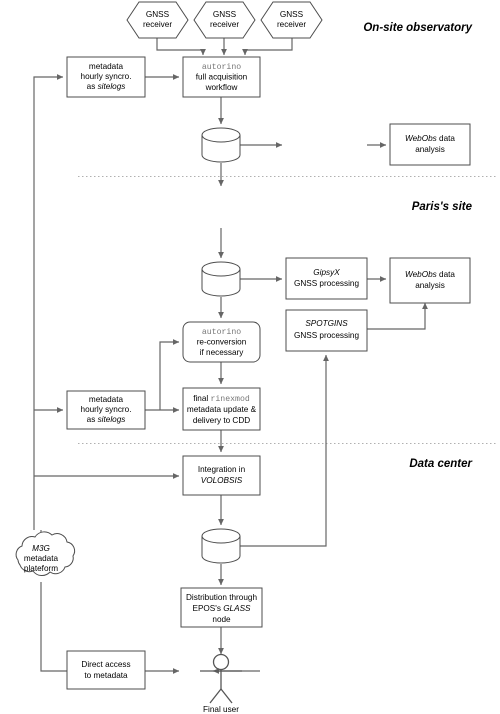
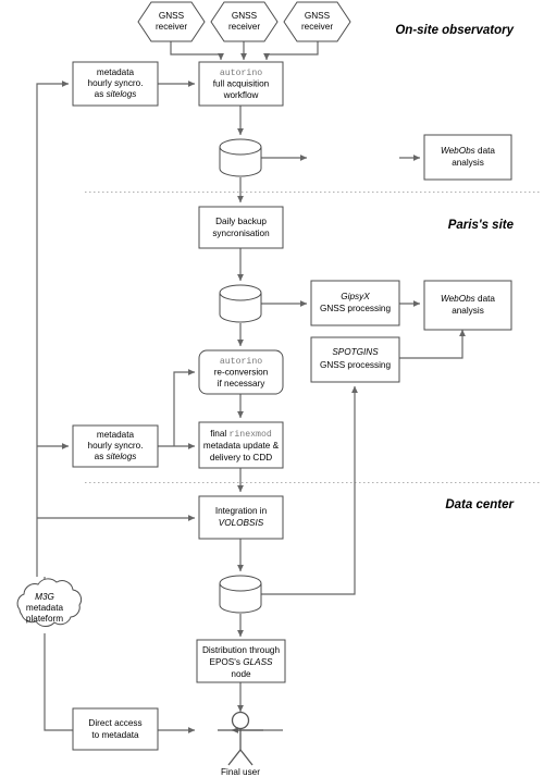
  On-site observatory
  Paris's site
  Data center
  GNSS
  receiver
  GNSS
  receiver
  GNSS
  receiver
  metadata
  hourly syncro.
  as sitelogs
  autorino
  full acquisition
  workflow
  WebObs data
  analysis
+ Daily backup
+ syncronisation
  GipsyX
  GNSS processing
  WebObs data
  analysis
  autorino
  re-conversion
  if necessary
  SPOTGINS
  GNSS processing
  metadata
  hourly syncro.
  as sitelogs
  final rinexmod
  metadata update &
  delivery to CDD
  Integration in
  VOLOBSIS
  M3G
  metadata
  plateform
  Distribution through
  EPOS's GLASS
  node
  Direct access
  to metadata
  Final user
